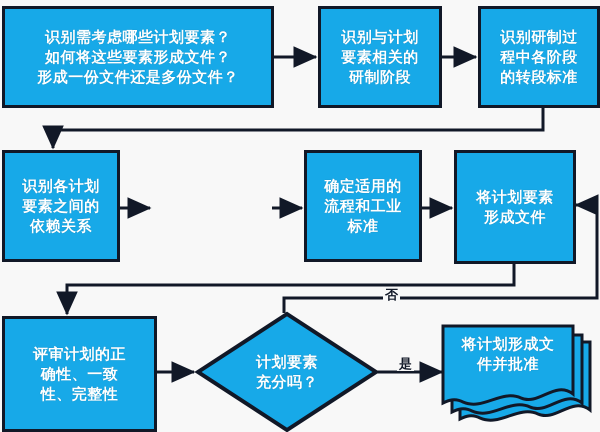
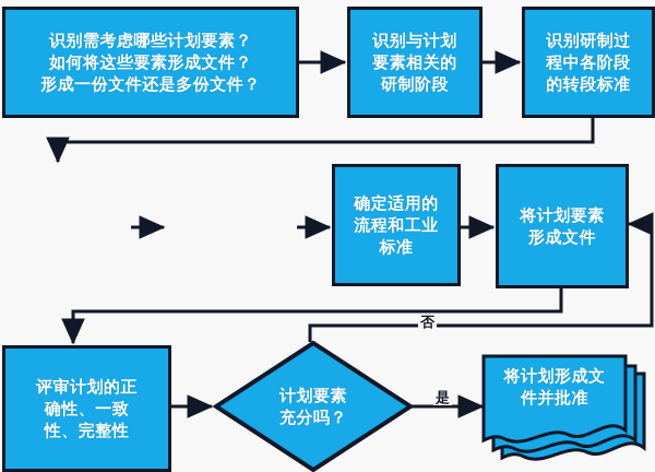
  识别需考虑哪些计划要素？
  如何将这些要素形成文件？
  形成一份文件还是多份文件？
  识别与计划
  要素相关的
  研制阶段
  识别研制过
  程中各阶段
  的转段标准
- 识别各计划
- 要素之间的
- 依赖关系
  确定适用的
  流程和工业
  标准
  将计划要素
  形成文件
  评审计划的正
  确性、一致
  性、完整性
  计划要素
  充分吗？
  将计划形成文
  件并批准
  否
  是
